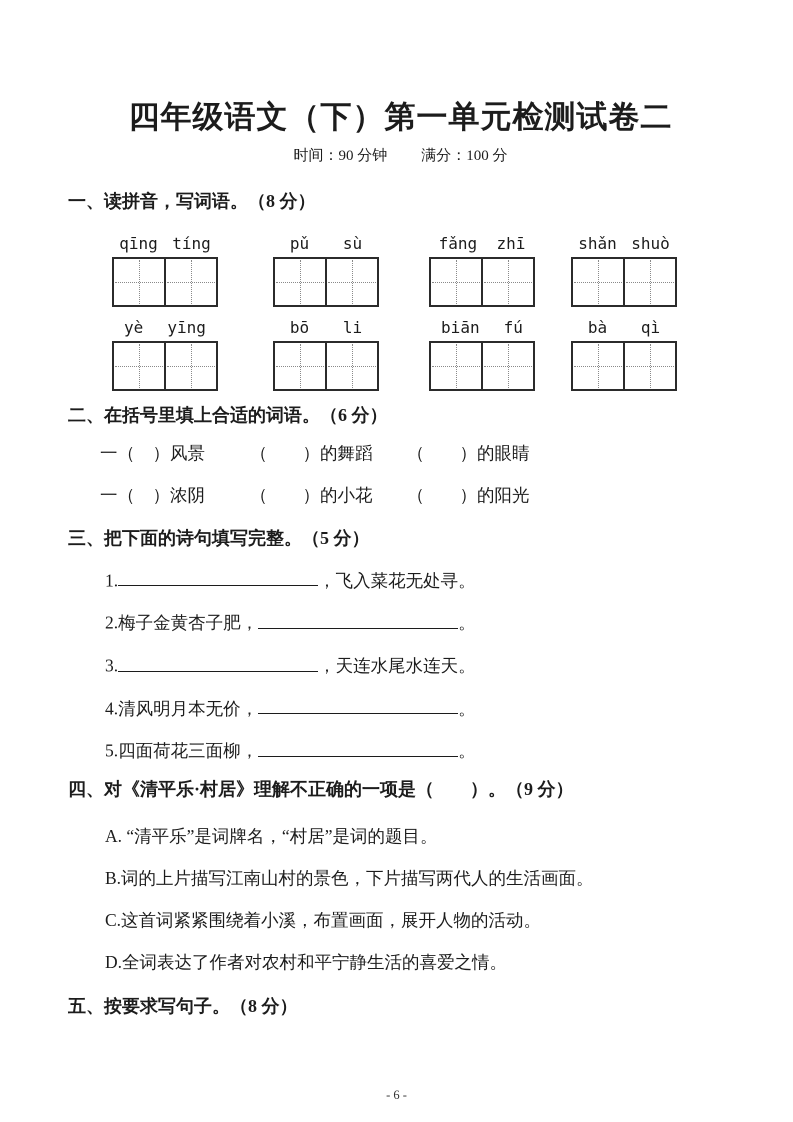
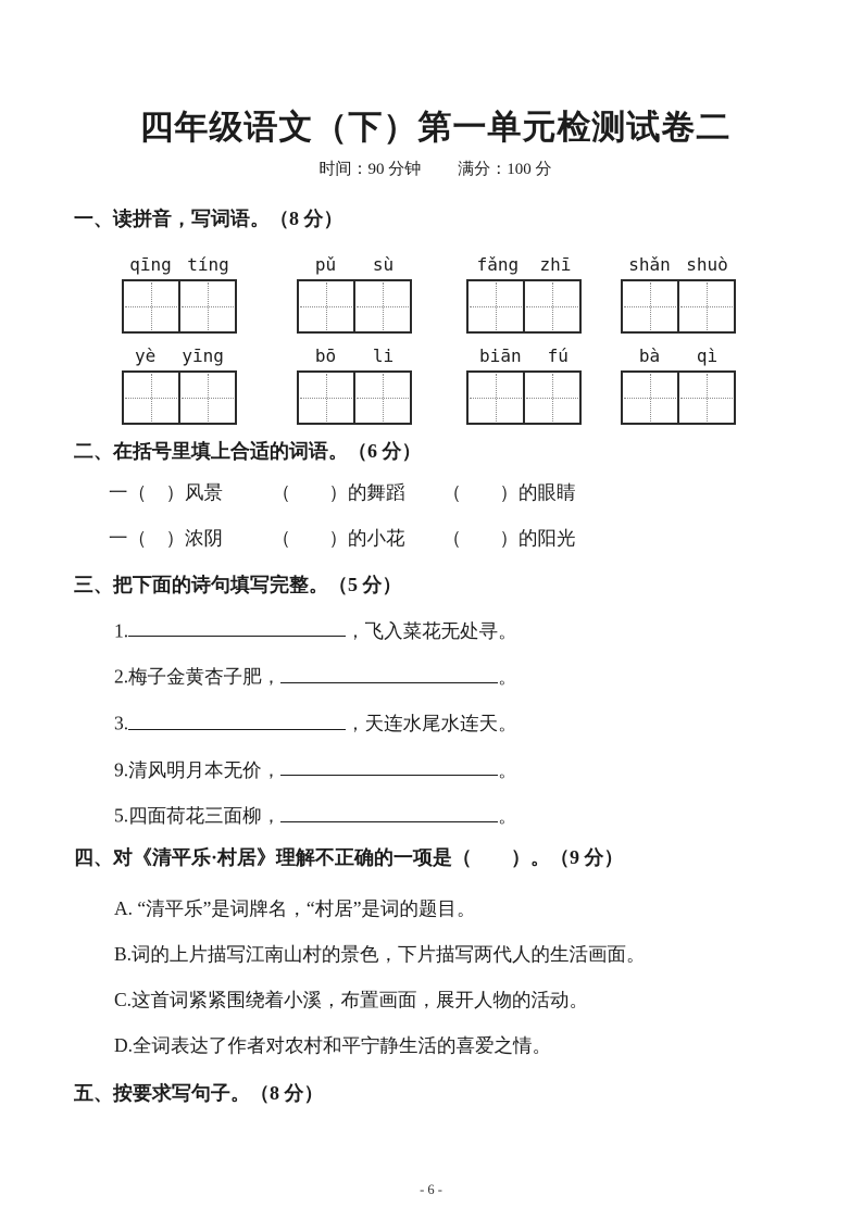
  四年级语文（下）第一单元检测试卷二
  时间：90 分钟 满分：100 分
  一、读拼音，写词语。（8 分）
  qīng
  tíng
  pǔ
  sù
  fǎng
  zhī
  shǎn
  shuò
  yè
  yīng
  bō
  li
  biān
  fú
  bà
  qì
  二、在括号里填上合适的词语。（6 分）
  一（ ）风景
  （ ）的舞蹈
  （ ）的眼睛
  一（ ）浓阴
  （ ）的小花
  （ ）的阳光
  三、把下面的诗句填写完整。（5 分）
  1. ，飞入菜花无处寻。
  2.梅子金黄杏子肥， 。
  3. ，天连水尾水连天。
- 4.清风明月本无价， 。
+ 9.清风明月本无价， 。
  5.四面荷花三面柳， 。
  四、对《清平乐·村居》理解不正确的一项是（ ）。（9 分）
  A. “清平乐”是词牌名，“村居”是词的题目。
  B.词的上片描写江南山村的景色，下片描写两代人的生活画面。
  C.这首词紧紧围绕着小溪，布置画面，展开人物的活动。
  D.全词表达了作者对农村和平宁静生活的喜爱之情。
  五、按要求写句子。（8 分）
  - 6 -
